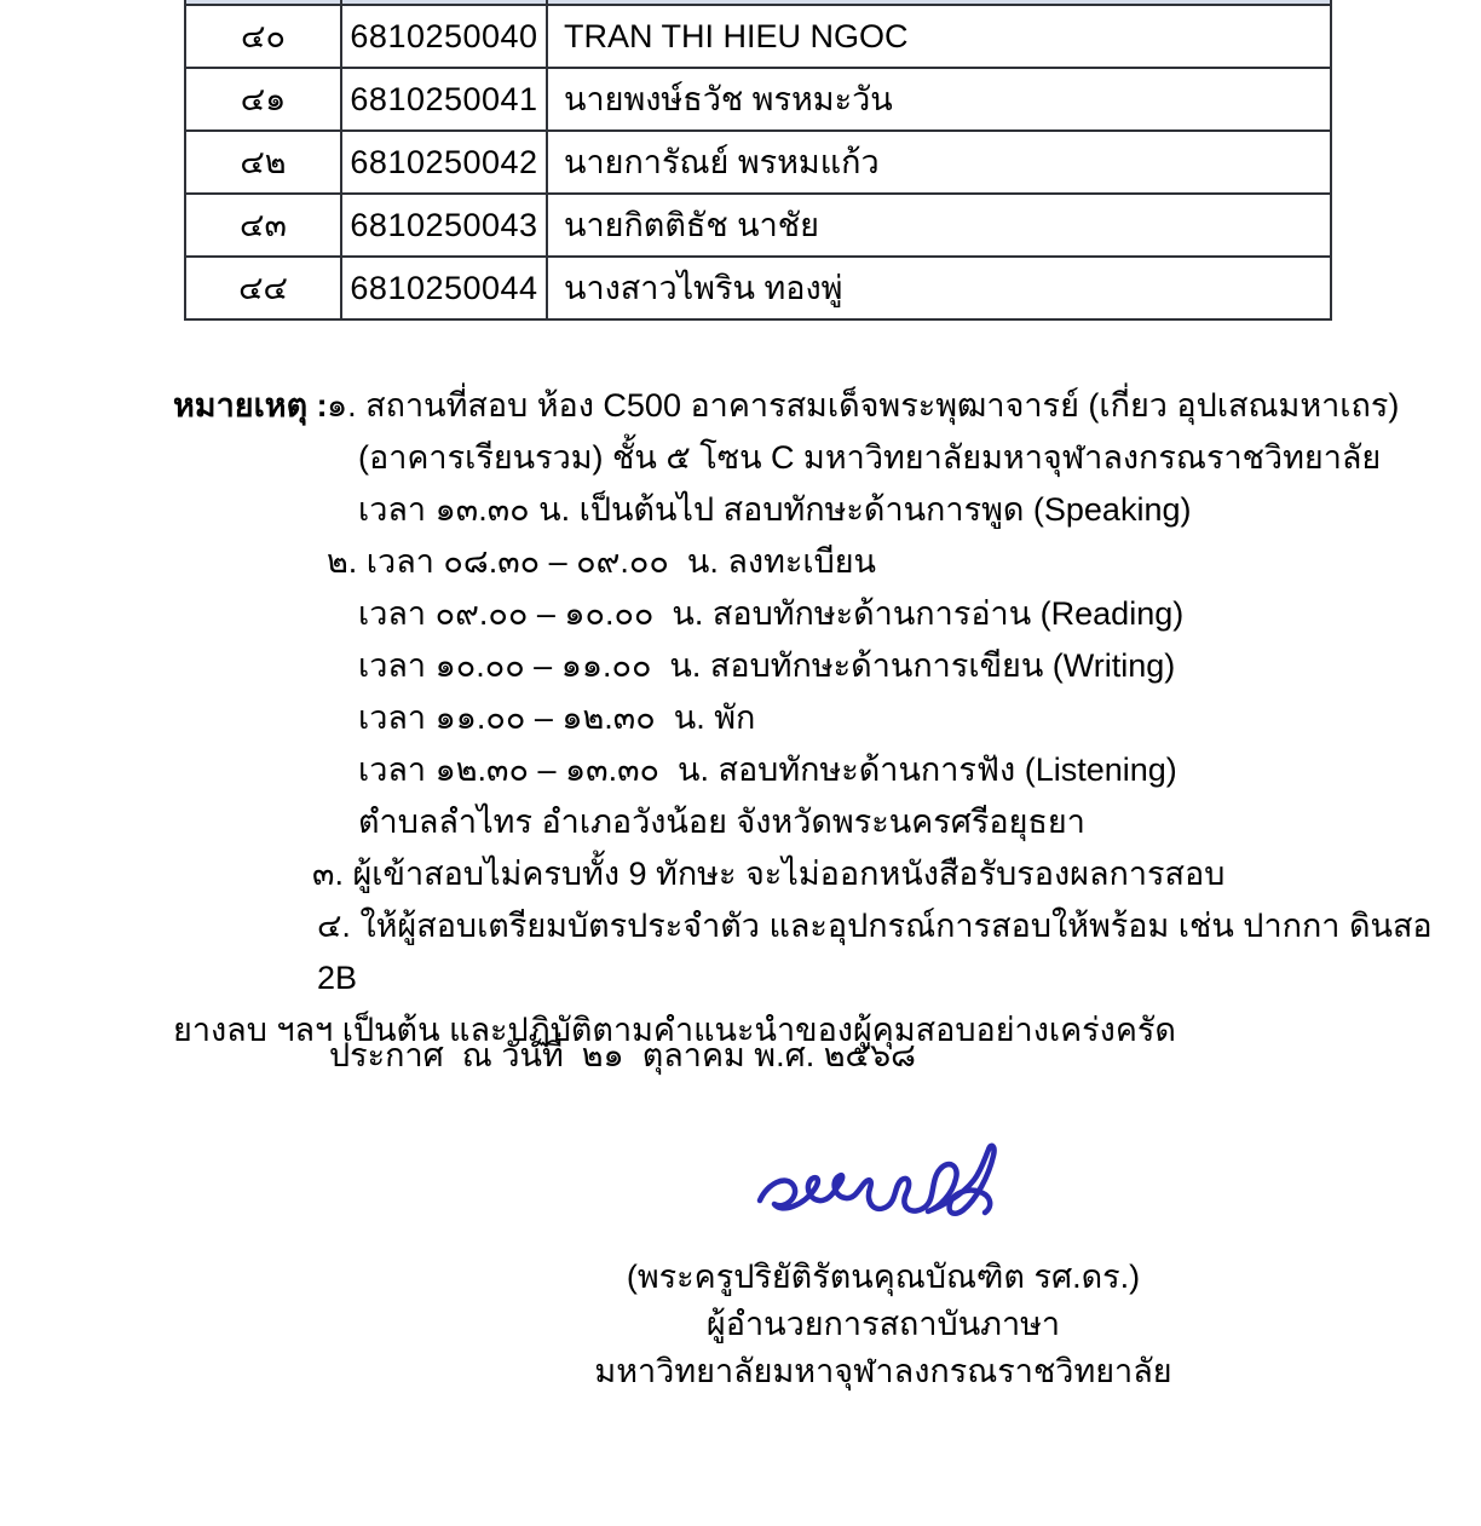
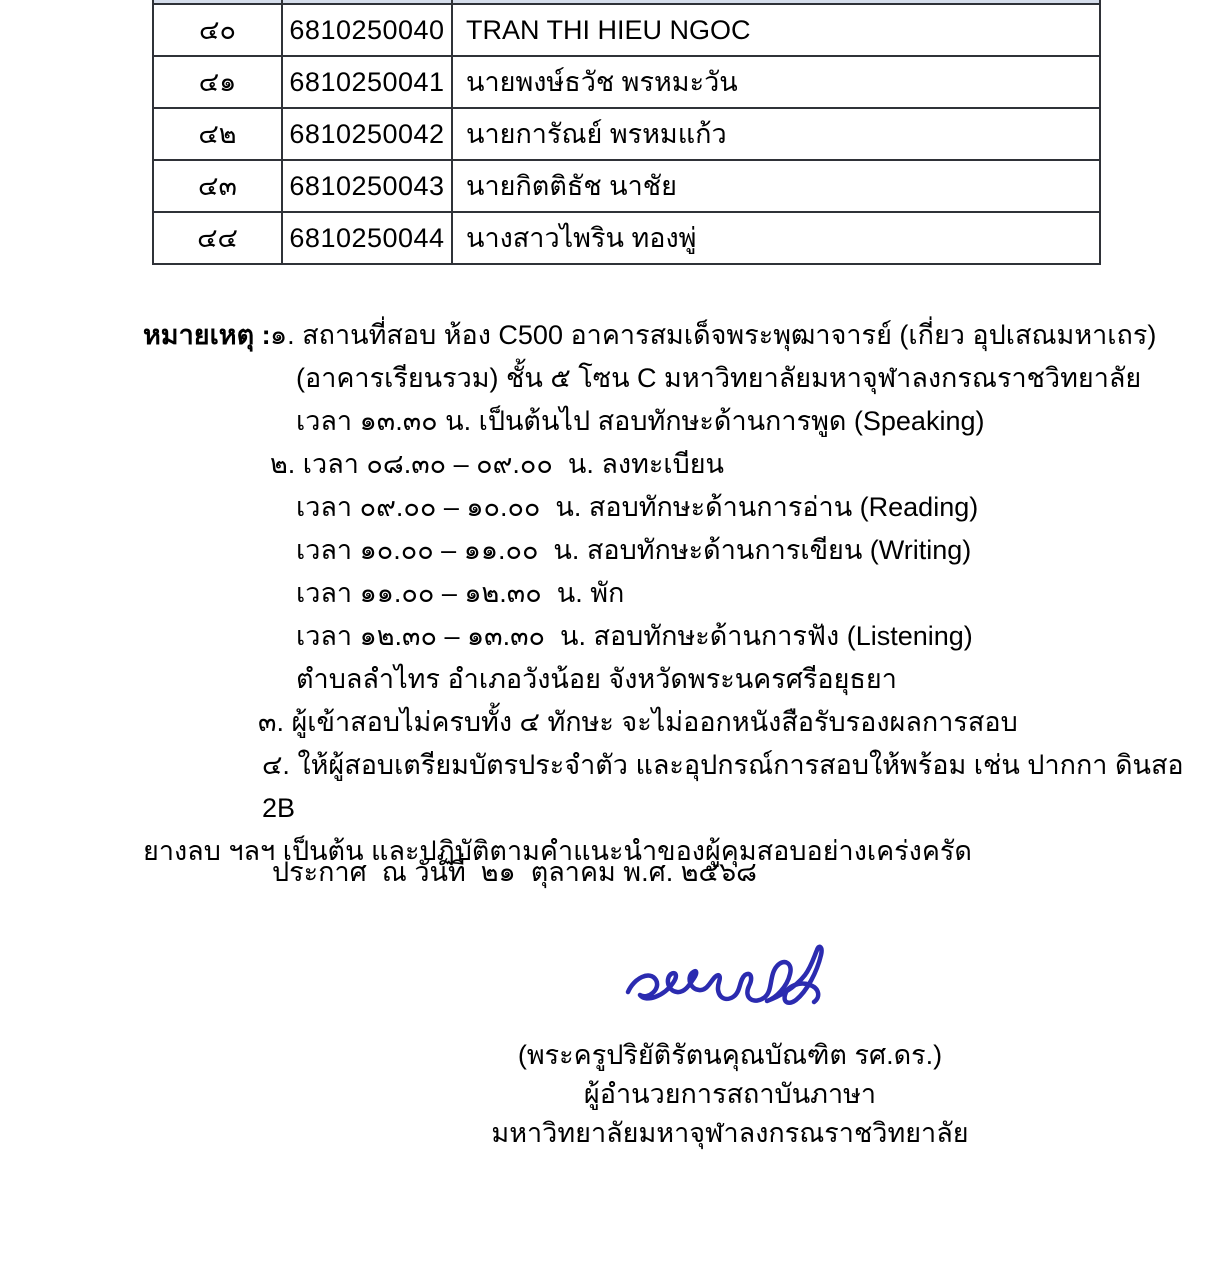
  ๔๐	6810250040	TRAN THI HIEU NGOC
  ๔๑	6810250041	นายพงษ์ธวัช พรหมะวัน
  ๔๒	6810250042	นายการัณย์ พรหมแก้ว
  ๔๓	6810250043	นายกิตติธัช นาชัย
  ๔๔	6810250044	นางสาวไพริน ทองพู่
  หมายเหตุ :
  ๑. สถานที่สอบ ห้อง C500 อาคารสมเด็จพระพุฒาจารย์ (เกี่ยว อุปเสณมหาเถร)
  (อาคารเรียนรวม) ชั้น ๕ โซน C มหาวิทยาลัยมหาจุฬาลงกรณราชวิทยาลัย
  เวลา ๑๓.๓๐ น. เป็นต้นไป สอบทักษะด้านการพูด (Speaking)
  ๒. เวลา ๐๘.๓๐ – ๐๙.๐๐ น. ลงทะเบียน
  เวลา ๐๙.๐๐ – ๑๐.๐๐ น. สอบทักษะด้านการอ่าน (Reading)
  เวลา ๑๐.๐๐ – ๑๑.๐๐ น. สอบทักษะด้านการเขียน (Writing)
  เวลา ๑๑.๐๐ – ๑๒.๓๐ น. พัก
  เวลา ๑๒.๓๐ – ๑๓.๓๐ น. สอบทักษะด้านการฟัง (Listening)
  ตำบลลำไทร อำเภอวังน้อย จังหวัดพระนครศรีอยุธยา
- ๓. ผู้เข้าสอบไม่ครบทั้ง 9 ทักษะ จะไม่ออกหนังสือรับรองผลการสอบ
+ ๓. ผู้เข้าสอบไม่ครบทั้ง ๔ ทักษะ จะไม่ออกหนังสือรับรองผลการสอบ
  ๔. ให้ผู้สอบเตรียมบัตรประจำตัว และอุปกรณ์การสอบให้พร้อม เช่น ปากกา ดินสอ 2B
  ยางลบ ฯลฯ เป็นต้น และปฏิบัติตามคำแนะนำของผู้คุมสอบอย่างเคร่งครัด
  ประกาศ ณ วันที่ ๒๑ ตุลาคม พ.ศ. ๒๕๖๘
  (พระครูปริยัติรัตนคุณบัณฑิต รศ.ดร.)
  ผู้อำนวยการสถาบันภาษา
  มหาวิทยาลัยมหาจุฬาลงกรณราชวิทยาลัย
